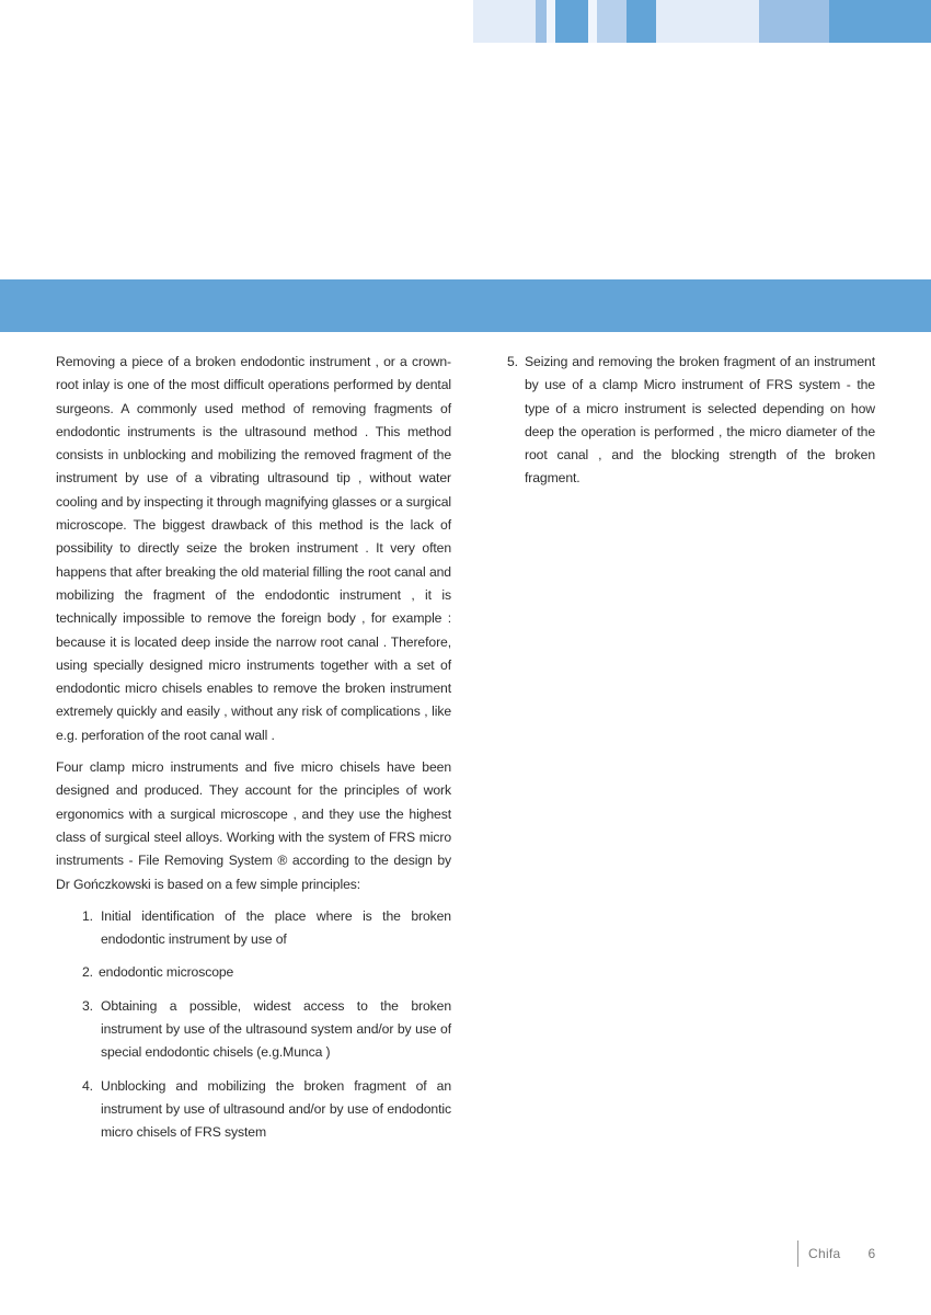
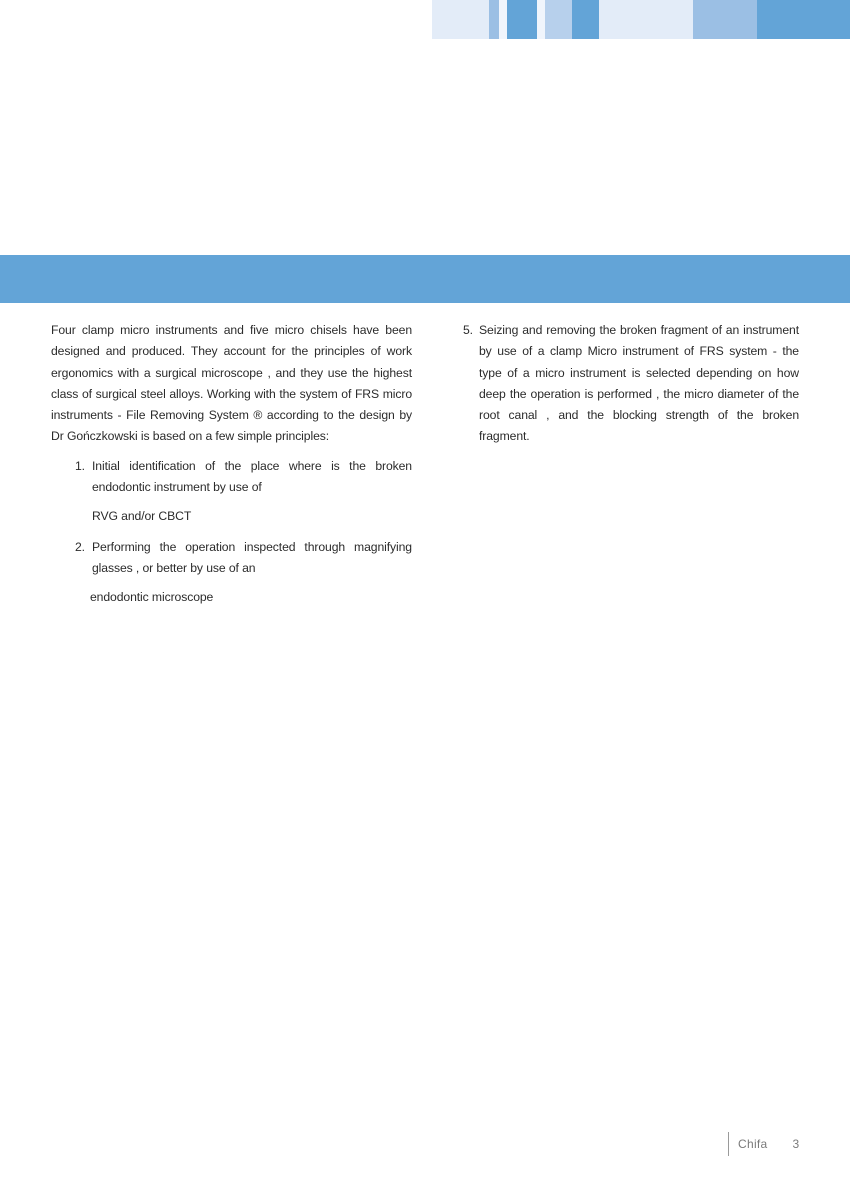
- Removing a piece of a broken endodontic instrument , or a crown-root inlay is one of the most difficult operations performed by dental surgeons. A commonly used method of removing fragments of endodontic instruments is the ultrasound method . This method consists in unblocking and mobilizing the removed fragment of the instrument by use of a vibrating ultrasound tip , without water cooling and by inspecting it through magnifying glasses or a surgical microscope. The biggest drawback of this method is the lack of possibility to directly seize the broken instrument . It very often happens that after breaking the old material filling the root canal and mobilizing the fragment of the endodontic instrument , it is technically impossible to remove the foreign body , for example : because it is located deep inside the narrow root canal . Therefore, using specially designed micro instruments together with a set of endodontic micro chisels enables to remove the broken instrument extremely quickly and easily , without any risk of complications , like e.g. perforation of the root canal wall .
  Four clamp micro instruments and five micro chisels have been designed and produced. They account for the principles of work ergonomics with a surgical microscope , and they use the highest class of surgical steel alloys. Working with the system of FRS micro instruments - File Removing System ® according to the design by Dr Gończkowski is based on a few simple principles:
  1.
  Initial identification of the place where is the broken endodontic instrument by use of
+ RVG and/or CBCT
  2.
+ Performing the operation inspected through magnifying glasses , or better by use of an
  endodontic microscope
- 3.
- Obtaining a possible, widest access to the broken instrument by use of the ultrasound system and/or by use of special endodontic chisels (e.g.Munca )
- 4.
- Unblocking and mobilizing the broken fragment of an instrument by use of ultrasound and/or by use of endodontic micro chisels of FRS system
  5.
  Seizing and removing the broken fragment of an instrument by use of a clamp Micro instrument of FRS system - the type of a micro instrument is selected depending on how deep the operation is performed , the micro diameter of the root canal , and the blocking strength of the broken fragment.
  Chifa
- 6
+ 3
